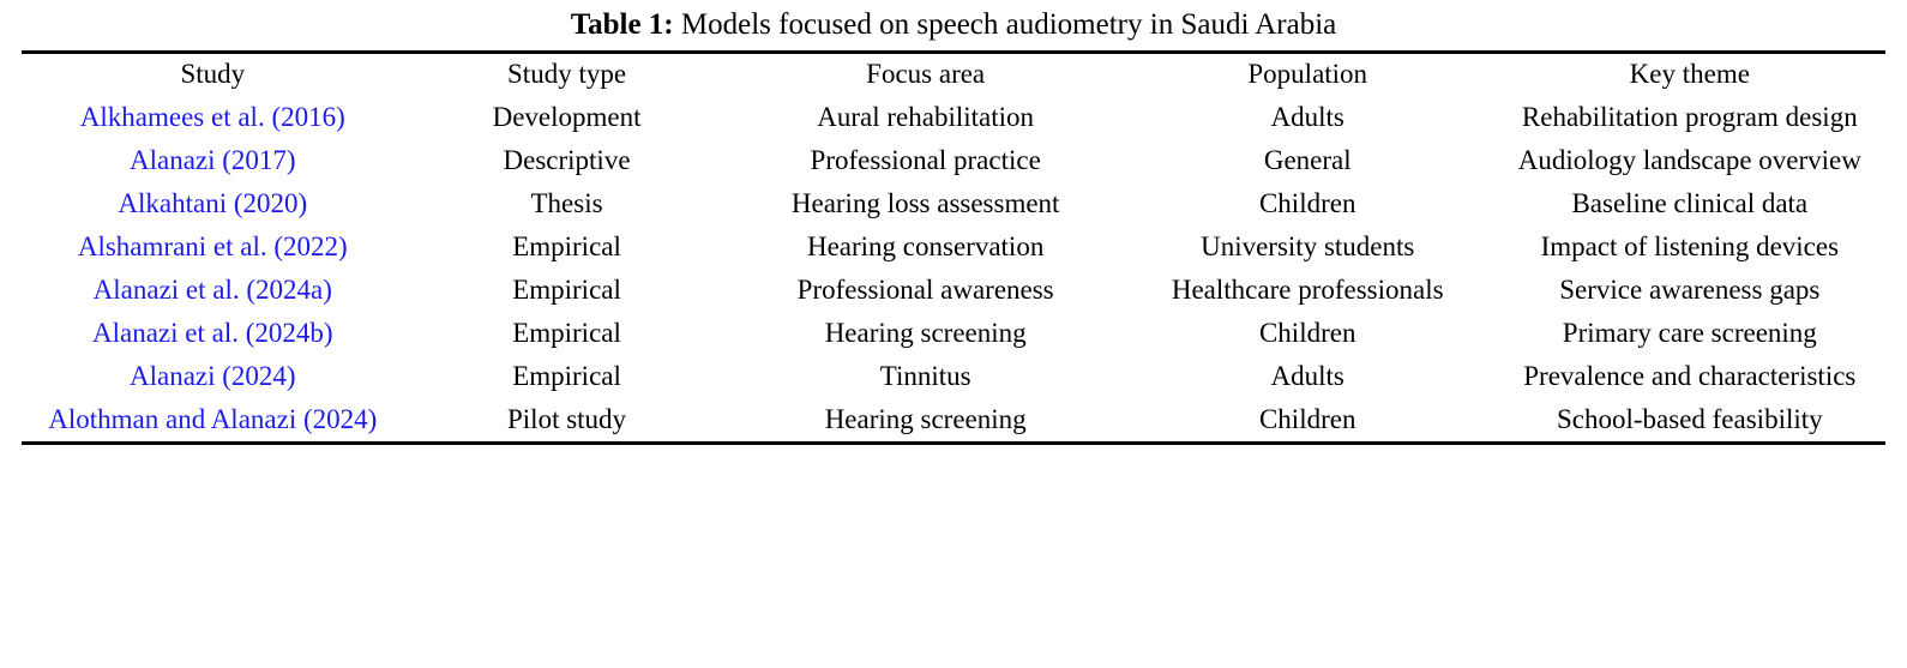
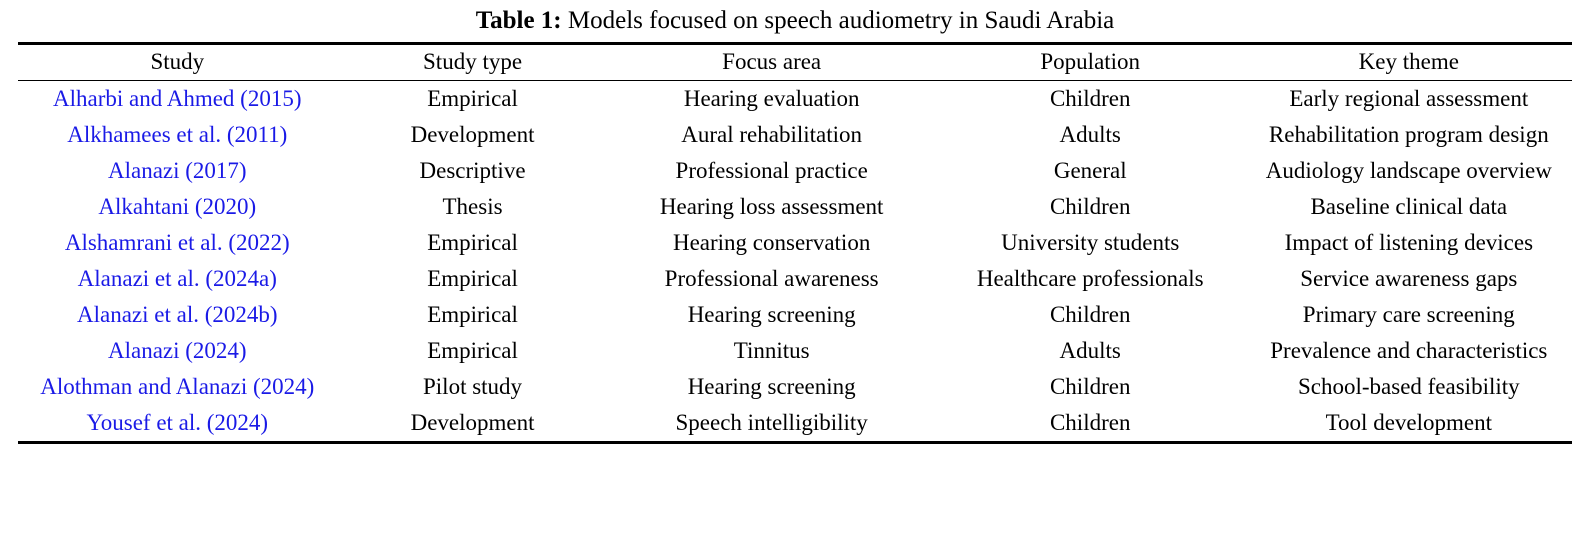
  Table 1: Models focused on speech audiometry in Saudi Arabia
  Study	Study type	Focus area	Population	Key theme
+ Alharbi and Ahmed (2015)	Empirical	Hearing evaluation	Children	Early regional assessment
- Alkhamees et al. (2016)	Development	Aural rehabilitation	Adults	Rehabilitation program design
+ Alkhamees et al. (2011)	Development	Aural rehabilitation	Adults	Rehabilitation program design
  Alanazi (2017)	Descriptive	Professional practice	General	Audiology landscape overview
  Alkahtani (2020)	Thesis	Hearing loss assessment	Children	Baseline clinical data
  Alshamrani et al. (2022)	Empirical	Hearing conservation	University students	Impact of listening devices
  Alanazi et al. (2024a)	Empirical	Professional awareness	Healthcare professionals	Service awareness gaps
  Alanazi et al. (2024b)	Empirical	Hearing screening	Children	Primary care screening
  Alanazi (2024)	Empirical	Tinnitus	Adults	Prevalence and characteristics
  Alothman and Alanazi (2024)	Pilot study	Hearing screening	Children	School-based feasibility
+ Yousef et al. (2024)	Development	Speech intelligibility	Children	Tool development
